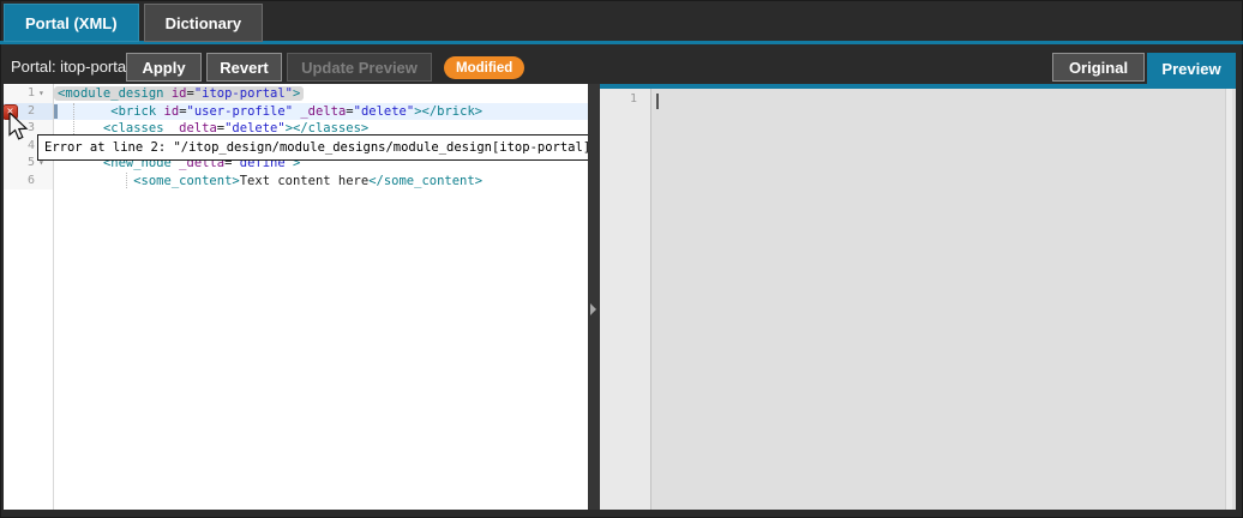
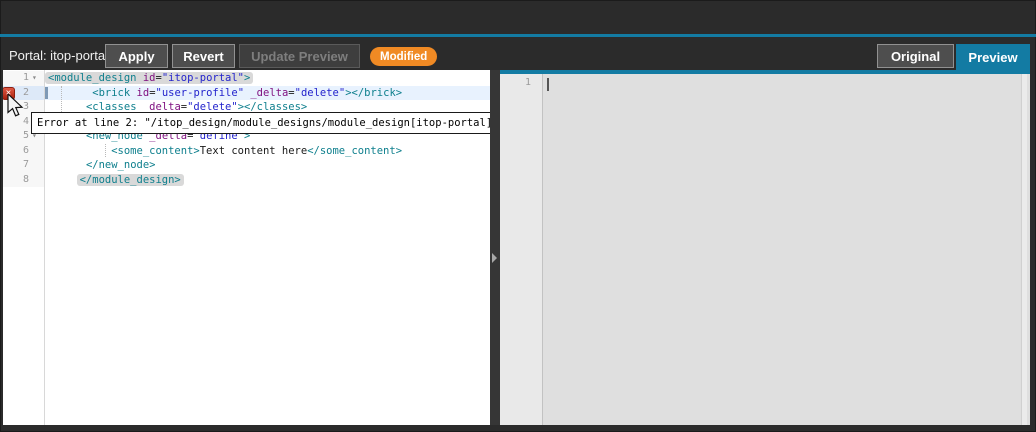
- Portal (XML)
- Dictionary
  Portal: itop-porta
  Apply
  Revert
  Update Preview
  Modified
  Original
  Preview
  1
  ▾
  <module_design id="itop-portal">
  2
  <brick id="user-profile" _delta="delete"></brick>
  3
  <classes _delta="delete"></classes>
  4
  5
  ▾
  <new_node _delta="define">
  6
  <some_content>Text content here</some_content>
+ 7
+ </new_node>
+ 8
+ </module_design>
  ✕
  Error at line 2: "/itop_design/module_designs/module_design[itop-portal]
  1
